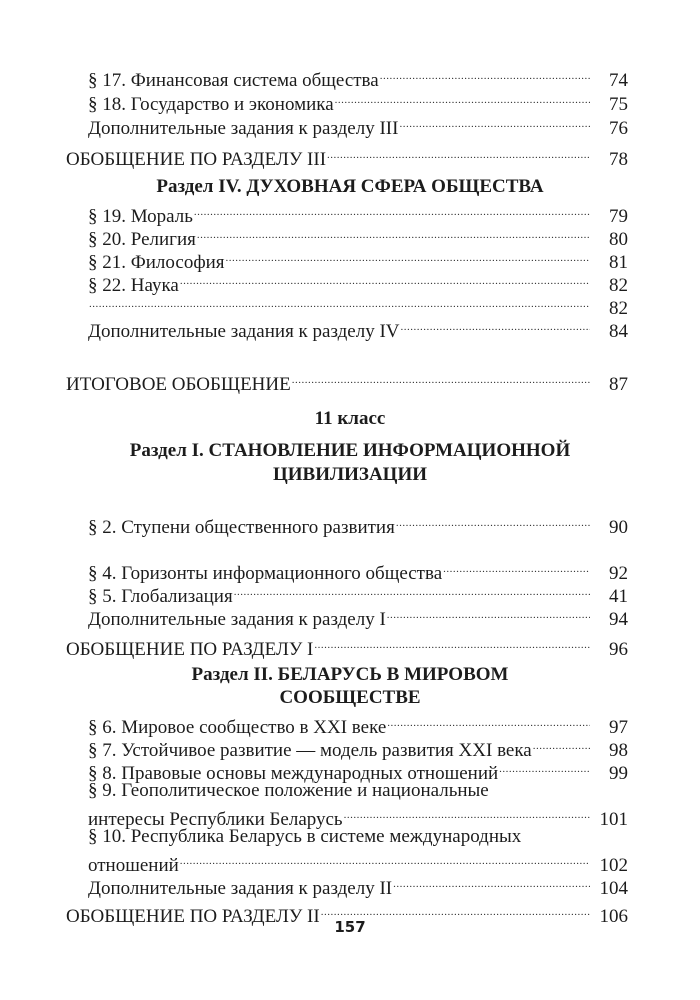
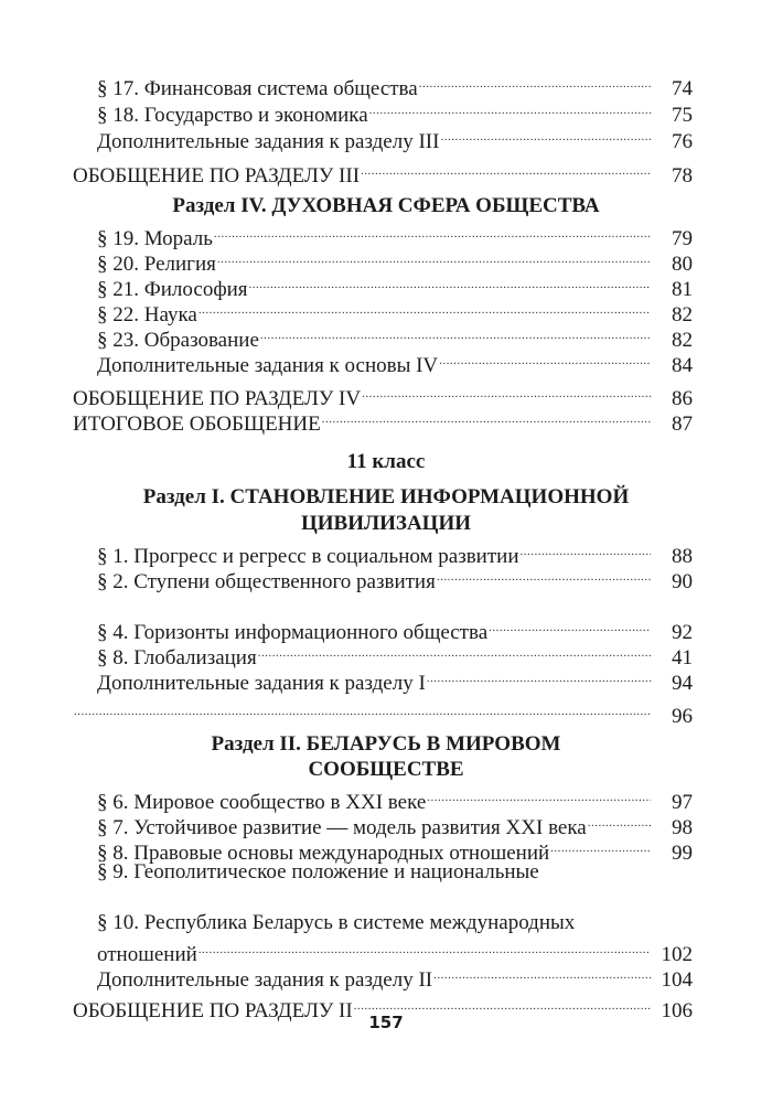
  § 17. Финансовая система общества
  74
  § 18. Государство и экономика
  75
  Дополнительные задания к разделу III
  76
  ОБОБЩЕНИЕ ПО РАЗДЕЛУ III
  78
  Раздел IV. ДУХОВНАЯ СФЕРА ОБЩЕСТВА
  § 19. Мораль
  79
  § 20. Религия
  80
  § 21. Философия
  81
  § 22. Наука
  82
+ § 23. Образование
  82
- Дополнительные задания к разделу IV
+ Дополнительные задания к основы IV
  84
+ ОБОБЩЕНИЕ ПО РАЗДЕЛУ IV
+ 86
  ИТОГОВОЕ ОБОБЩЕНИЕ
  87
  11 класс
  Раздел I. СТАНОВЛЕНИЕ ИНФОРМАЦИОННОЙ
  ЦИВИЛИЗАЦИИ
+ § 1. Прогресс и регресс в социальном развитии
+ 88
  § 2. Ступени общественного развития
  90
  § 4. Горизонты информационного общества
  92
- § 5. Глобализация
+ § 8. Глобализация
  41
  Дополнительные задания к разделу I
  94
- ОБОБЩЕНИЕ ПО РАЗДЕЛУ I
  96
  Раздел II. БЕЛАРУСЬ В МИРОВОМ
  СООБЩЕСТВЕ
  § 6. Мировое сообщество в XXI веке
  97
  § 7. Устойчивое развитие — модель развития XXI века
  98
  § 8. Правовые основы международных отношений
  99
  § 9. Геополитическое положение и национальные
- интересы Республики Беларусь
- 101
  § 10. Республика Беларусь в системе международных
  отношений
  102
  Дополнительные задания к разделу II
  104
  ОБОБЩЕНИЕ ПО РАЗДЕЛУ II
  106
  157
